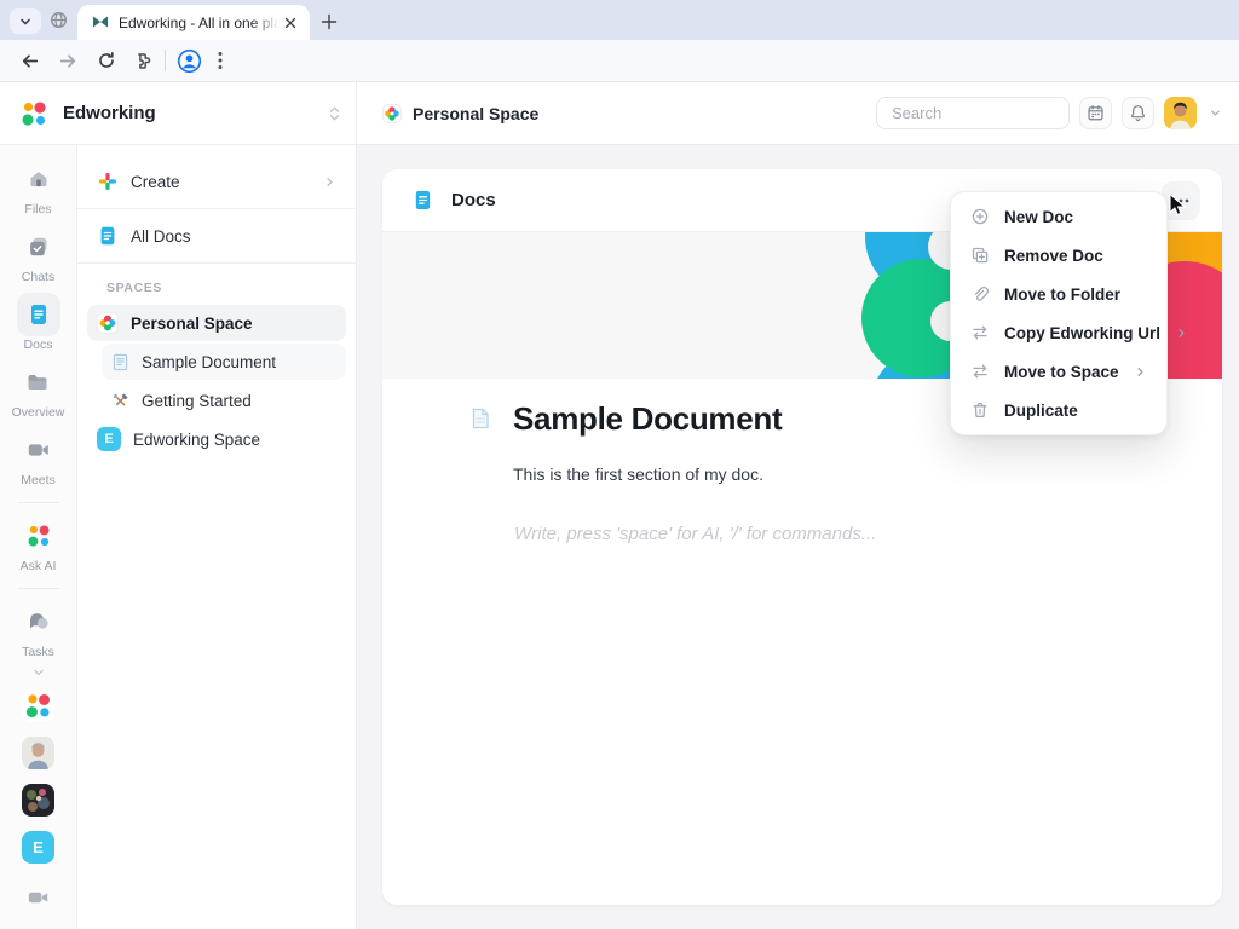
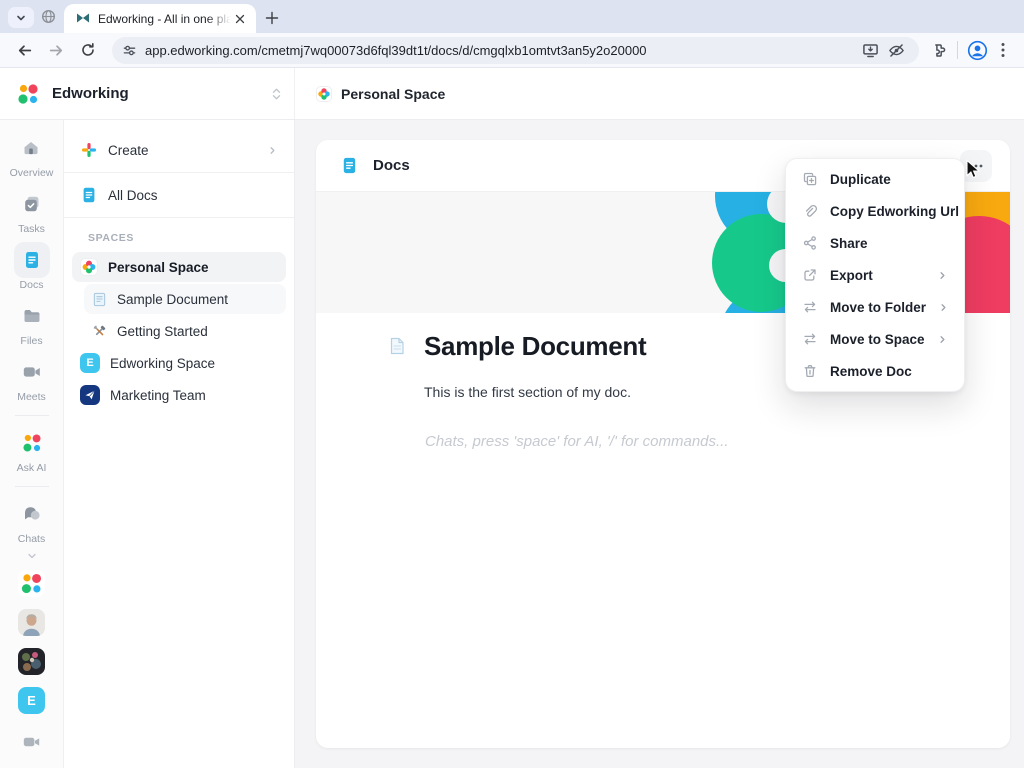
  Edworking - All in on
+ app.edworking.com/cmetmj7wq00073d6fql39dt1t/docs/d/cmgqlxb1omtvt3an5y2o20000
  Edworking
  Personal Space
- Search
- Files
+ Overview
- Chats
+ Tasks
  Docs
- Overview
+ Files
  Meets
  Ask AI
- Tasks
+ Chats
  E
  Create
  All Docs
  SPACES
  Personal Space
  Sample Document
  Getting Started
  E
  Edworking Space
+ Marketing Team
  Docs
  Sample Document
  This is the first section of my doc.
- Write, press 'space' for AI, '/' for commands...
+ Chats, press 'space' for AI, '/' for commands...
- New Doc
- Remove Doc
+ Duplicate
- Move to Folder
+ Copy Edworking Url
+ Share
+ Export
- Copy Edworking Url
+ Move to Folder
  Move to Space
- Duplicate
+ Remove Doc
